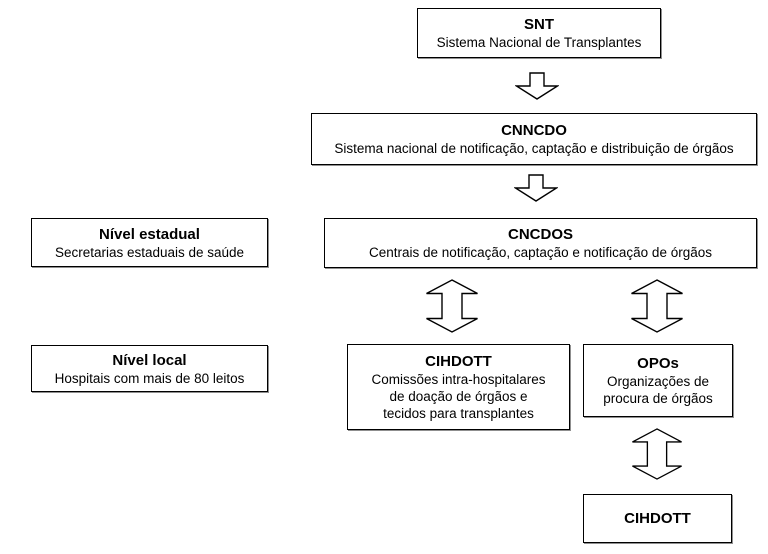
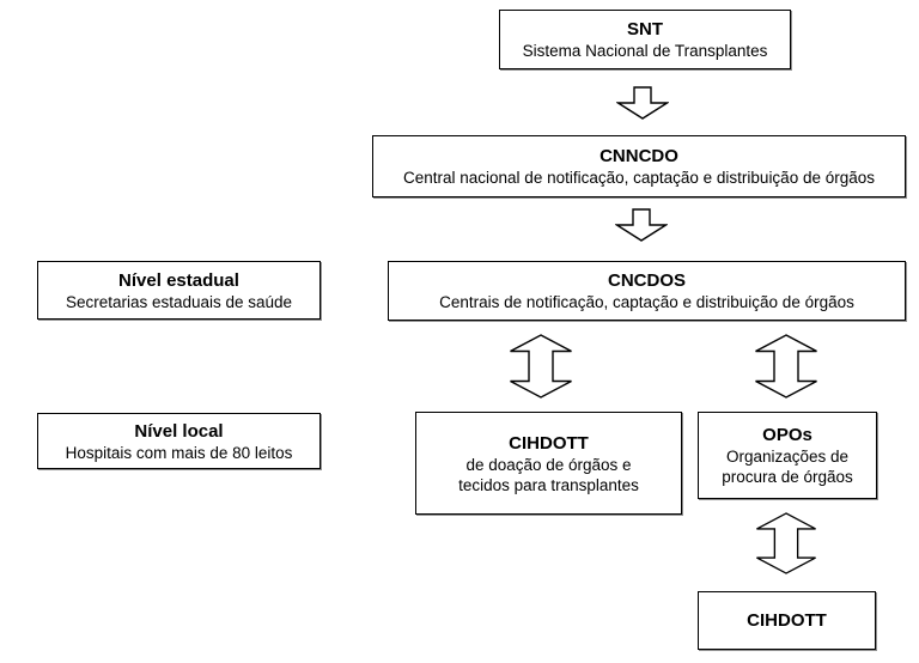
  SNT
  Sistema Nacional de Transplantes
  CNNCDO
- Sistema nacional de notificação, captação e distribuição de órgãos
+ Central nacional de notificação, captação e distribuição de órgãos
  Nível estadual
  Secretarias estaduais de saúde
  CNCDOS
- Centrais de notificação, captação e notificação de órgãos
+ Centrais de notificação, captação e distribuição de órgãos
  Nível local
  Hospitais com mais de 80 leitos
  CIHDOTT
- Comissões intra-hospitalares
  de doação de órgãos e
  tecidos para transplantes
  OPOs
  Organizações de
  procura de órgãos
  CIHDOTT
